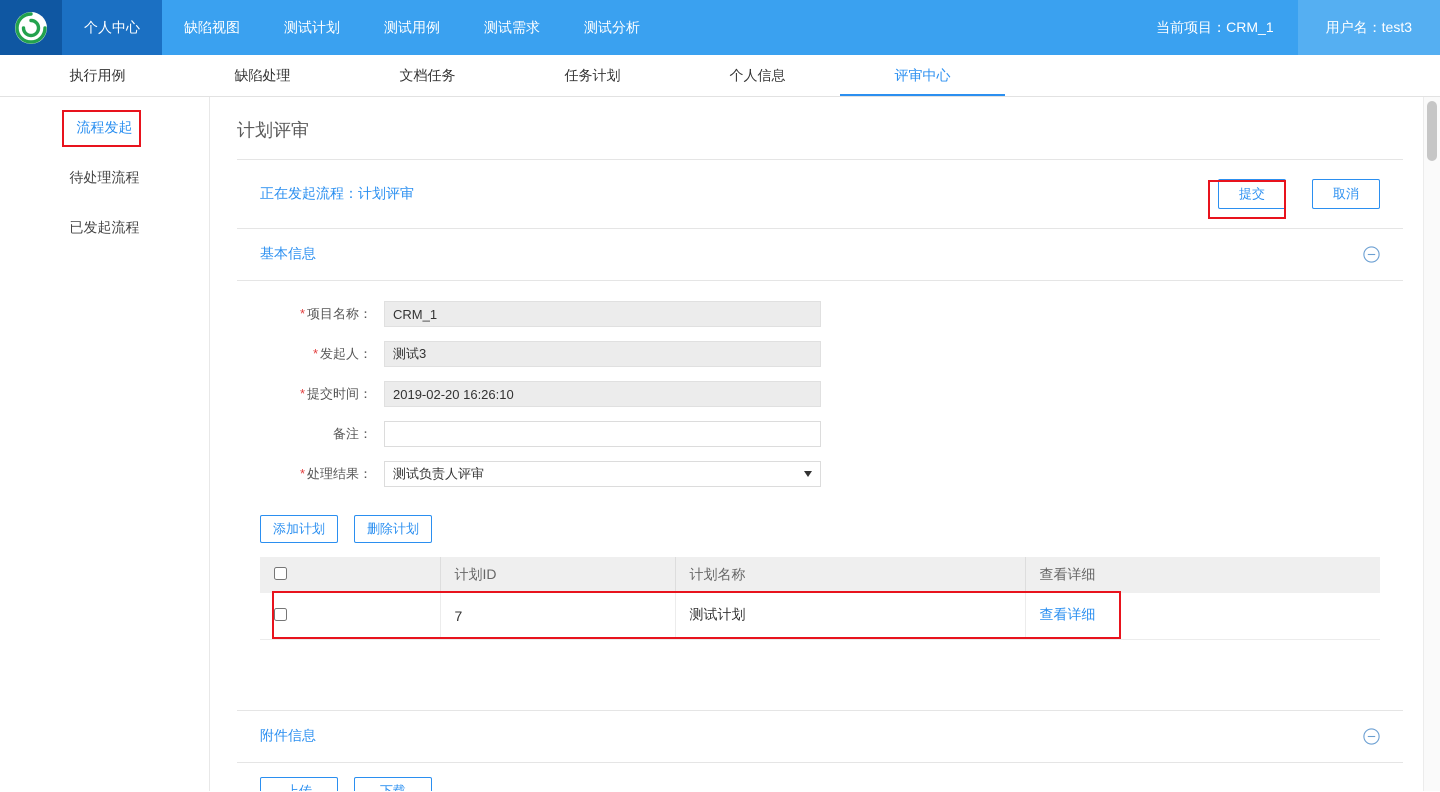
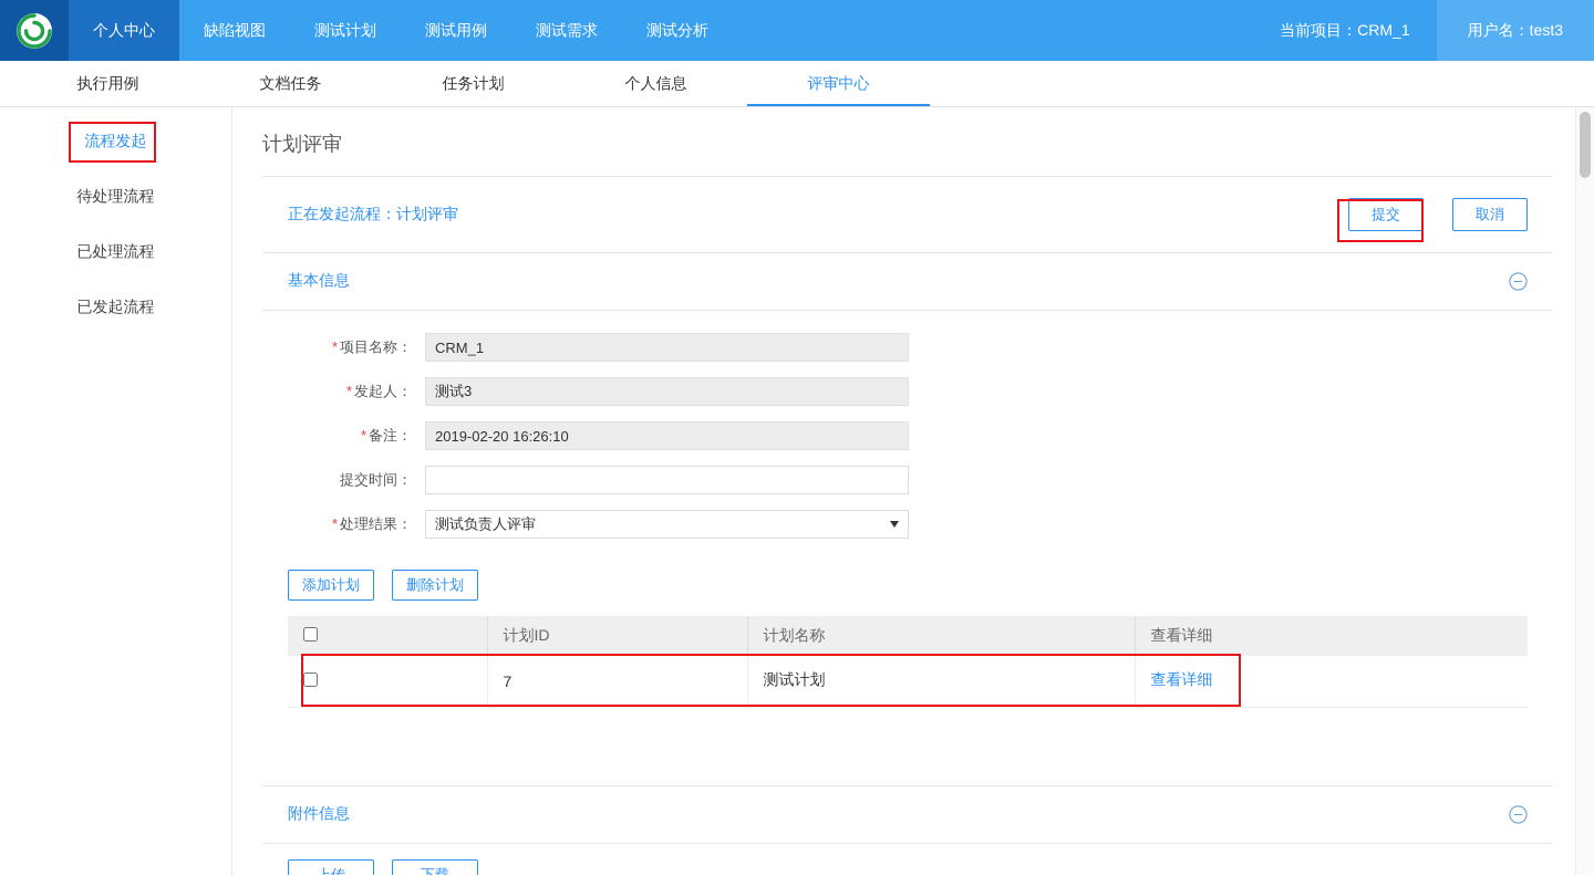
  个人中心
  缺陷视图
  测试计划
  测试用例
  测试需求
  测试分析
  当前项目：CRM_1
  用户名：test3
  执行用例
- 缺陷处理
  文档任务
  任务计划
  个人信息
  评审中心
  流程发起
  待处理流程
+ 已处理流程
  已发起流程
  计划评审
  正在发起流程：计划评审
  提交
  取消
  基本信息
  * 项目名称：
  CRM_1
  * 发起人：
  测试3
- * 提交时间：
+ * 备注：
  2019-02-20 16:26:10
- 备注：
+ 提交时间：
  * 处理结果：
  测试负责人评审
  添加计划
  删除计划
  	计划ID	计划名称	查看详细
  	7	测试计划	查看详细
  附件信息
  上传
  下载
